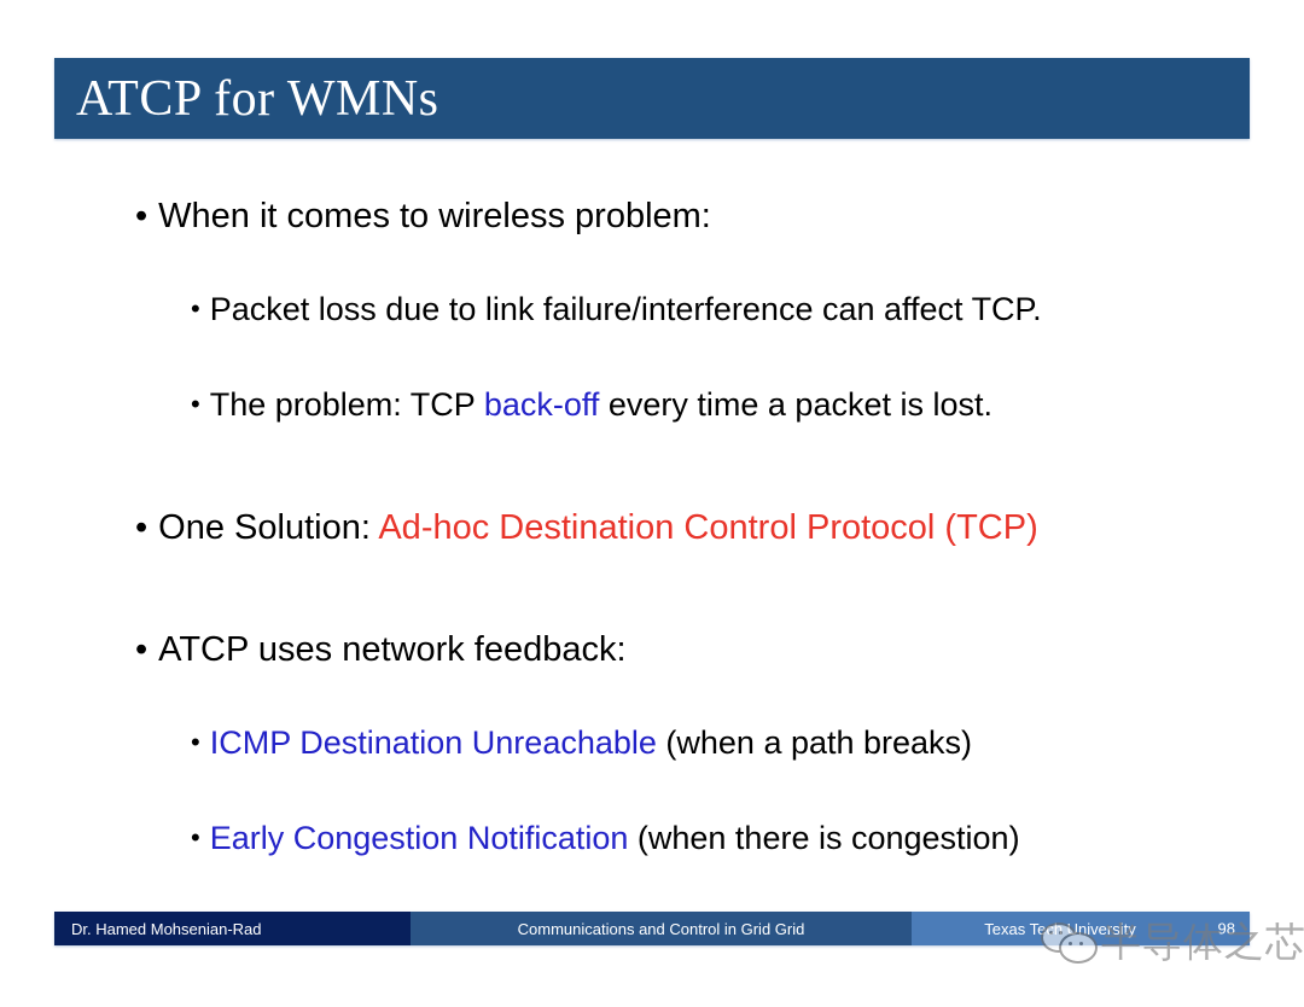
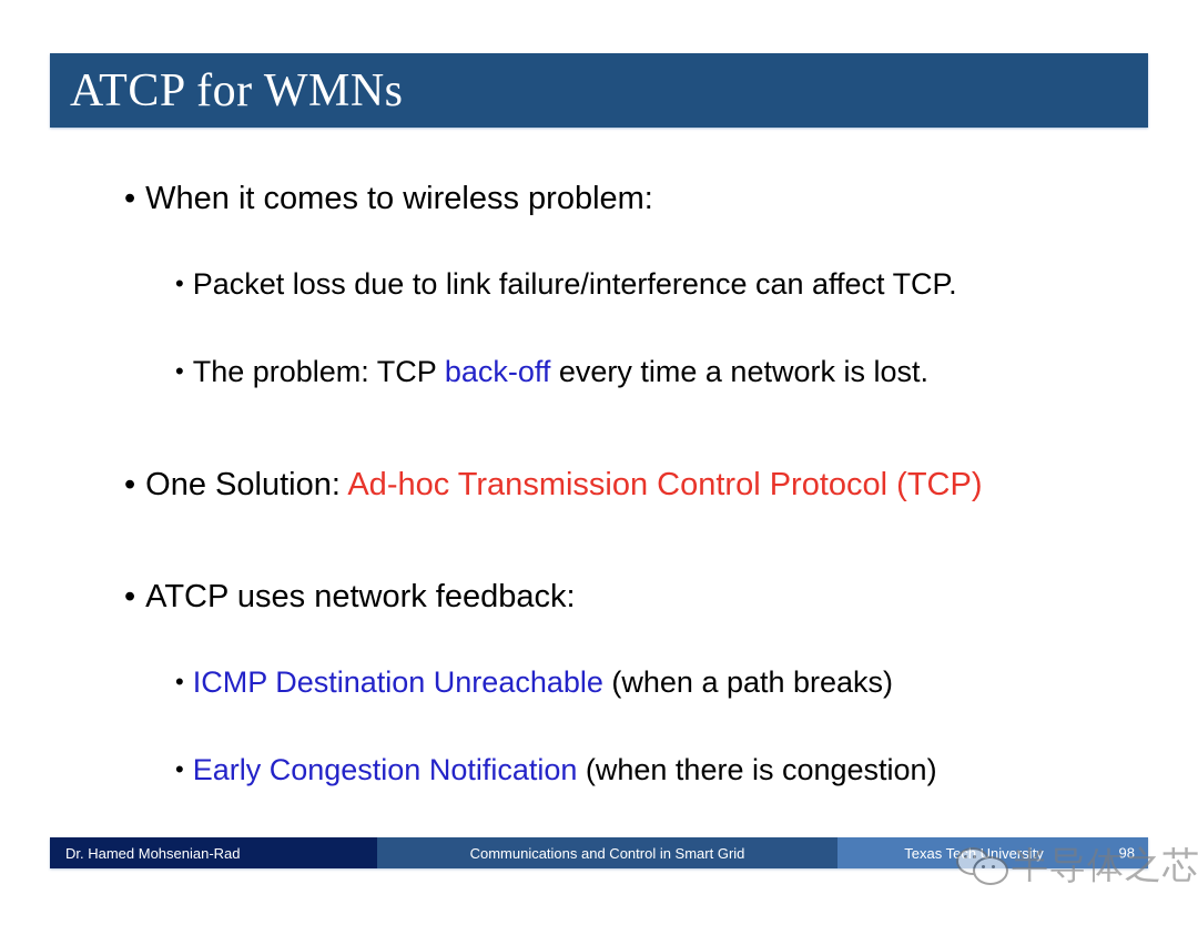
  ATCP for WMNs
  • When it comes to wireless problem:
  • Packet loss due to link failure/interference can affect TCP.
- • The problem: TCP back-off every time a packet is lost.
+ • The problem: TCP back-off every time a network is lost.
- • One Solution: Ad-hoc Destination Control Protocol (TCP)
+ • One Solution: Ad-hoc Transmission Control Protocol (TCP)
  • ATCP uses network feedback:
  • ICMP Destination Unreachable (when a path breaks)
  • Early Congestion Notification (when there is congestion)
  Dr. Hamed Mohsenian-Rad
- Communications and Control in Grid Grid
+ Communications and Control in Smart Grid
  Texas Tech University
  98
  半导体之芯
